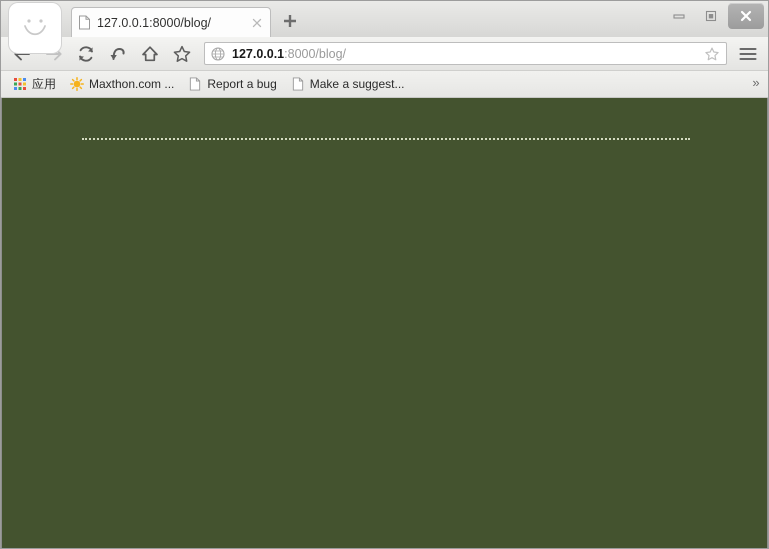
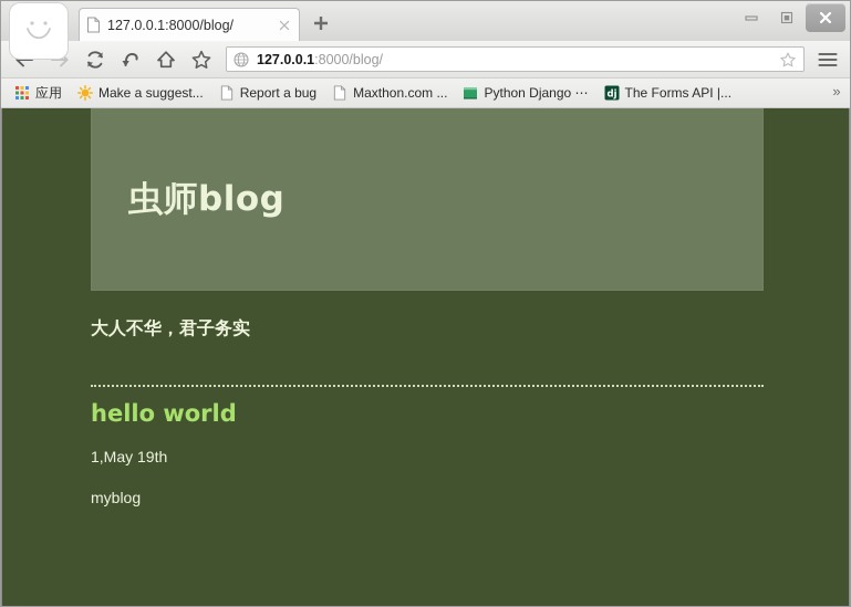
  127.0.0.1:8000/blog/
  127.0.0.1:8000/blog/
  应用
- Maxthon.com ...
+ Make a suggest...
  Report a bug
- Make a suggest...
+ Maxthon.com ...
+ Python Django ⋯
+ dj
+ The Forms API |...
  »
+ 虫师blog
+ 大人不华，君子务实
+ hello world
+ 1,May 19th
+ myblog
